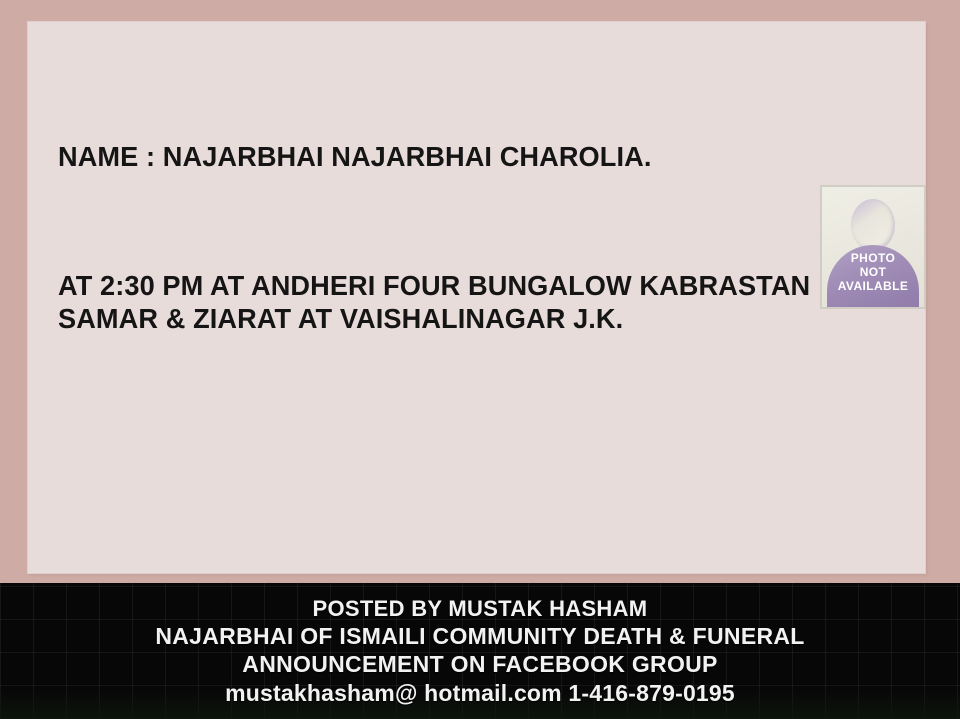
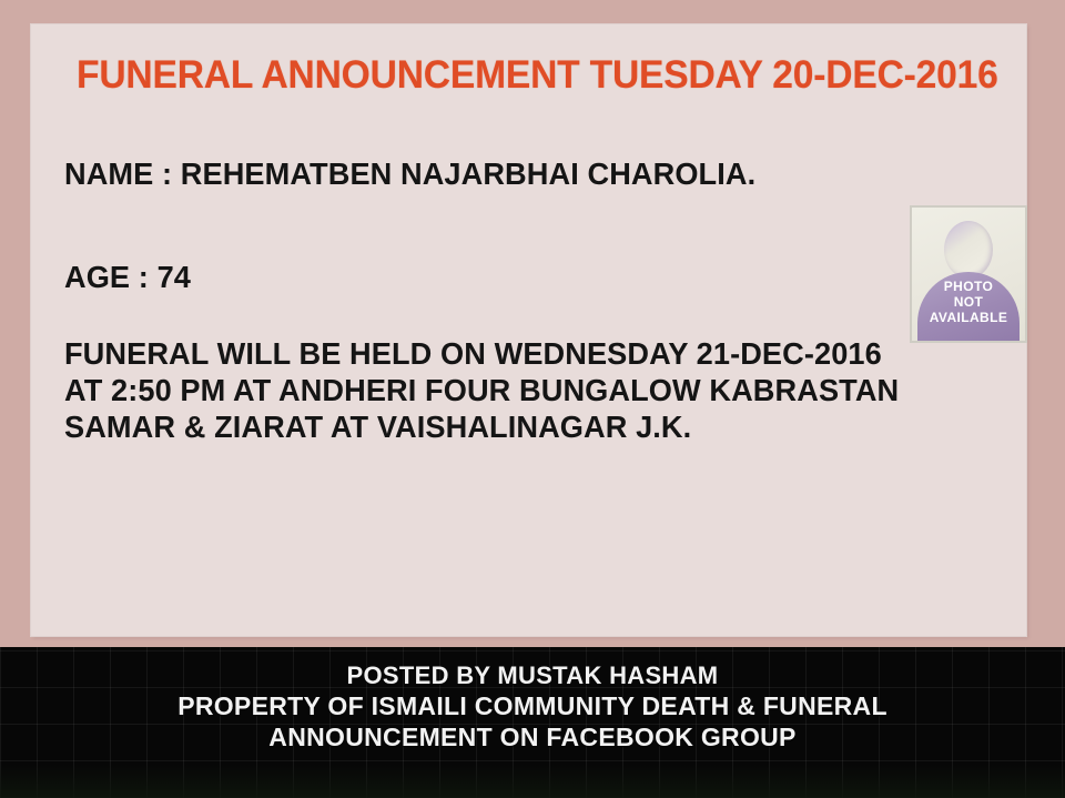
+ FUNERAL ANNOUNCEMENT TUESDAY 20-DEC-2016
- NAME : NAJARBHAI NAJARBHAI CHAROLIA.
+ NAME : REHEMATBEN NAJARBHAI CHAROLIA.
+ AGE : 74
+ FUNERAL WILL BE HELD ON WEDNESDAY 21-DEC-2016
- AT 2:30 PM AT ANDHERI FOUR BUNGALOW KABRASTAN
+ AT 2:50 PM AT ANDHERI FOUR BUNGALOW KABRASTAN
  SAMAR & ZIARAT AT VAISHALINAGAR J.K.
  PHOTO
  NOT
  AVAILABLE
  POSTED BY MUSTAK HASHAM
- NAJARBHAI OF ISMAILI COMMUNITY DEATH & FUNERAL
+ PROPERTY OF ISMAILI COMMUNITY DEATH & FUNERAL
  ANNOUNCEMENT ON FACEBOOK GROUP
- mustakhasham@ hotmail.com 1-416-879-0195
